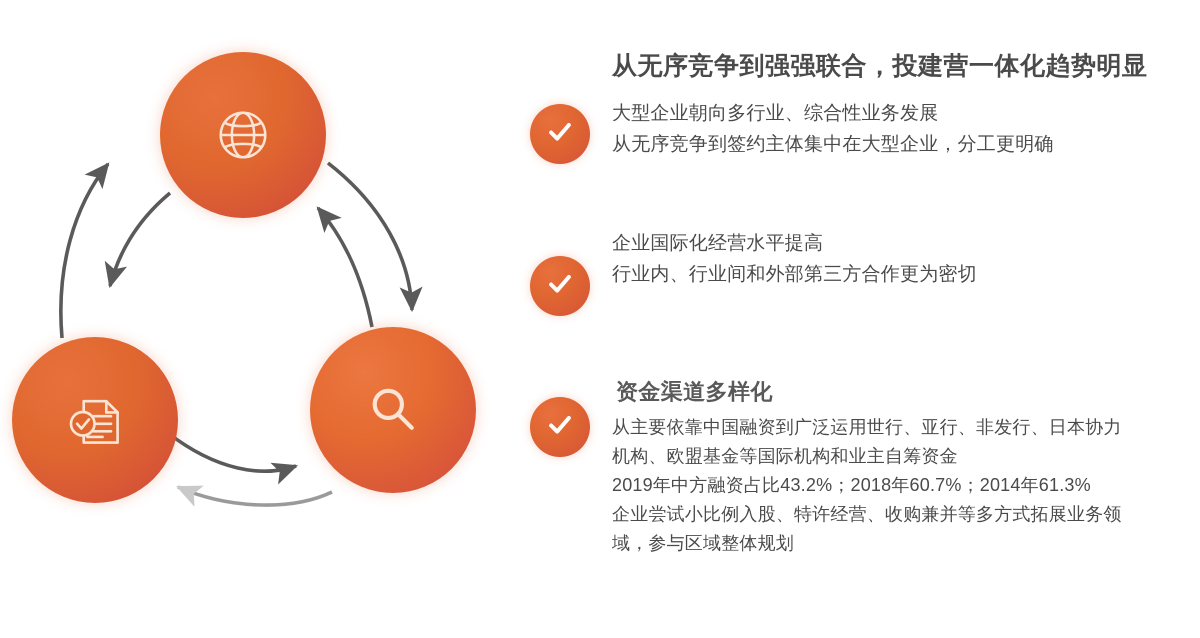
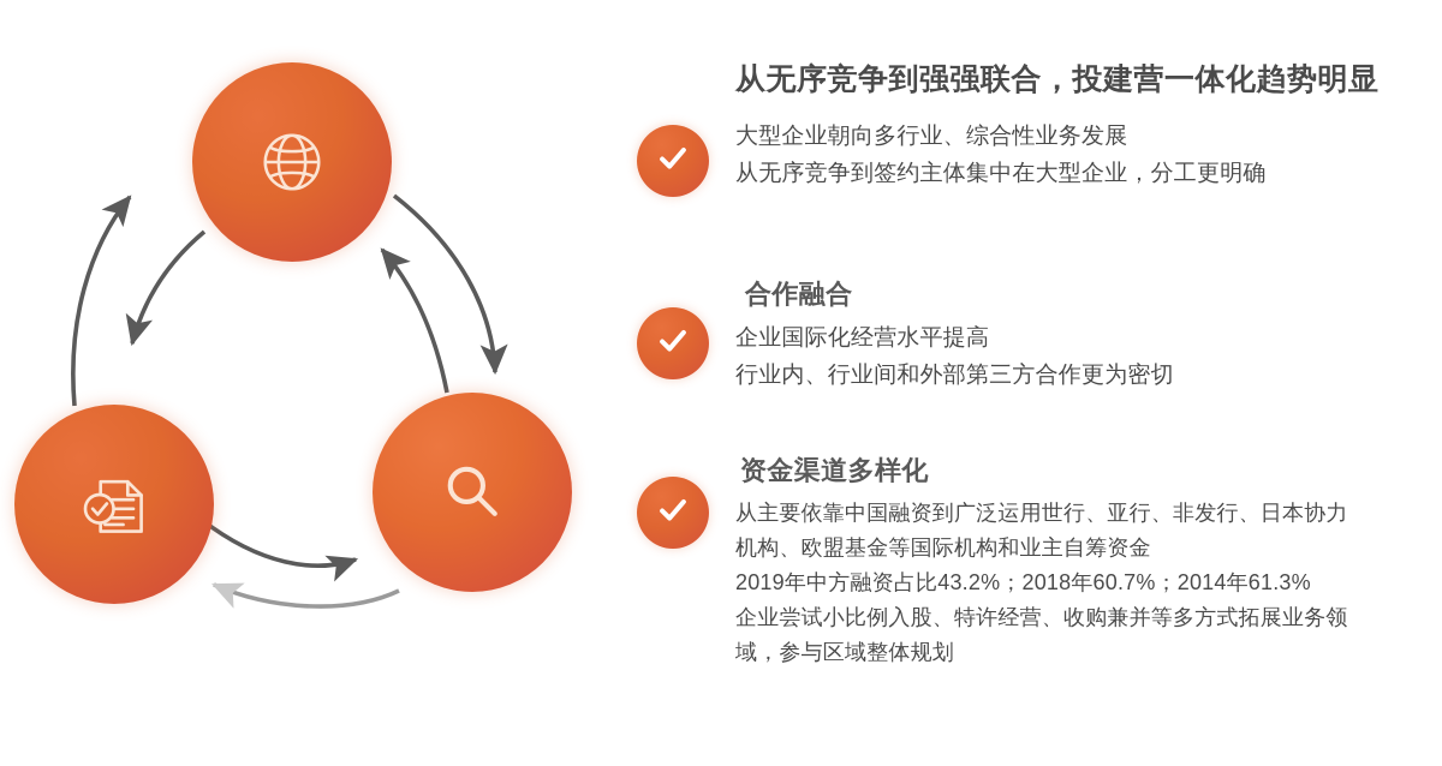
  从无序竞争到强强联合，投建营一体化趋势明显
  大型企业朝向多行业、综合性业务发展
  从无序竞争到签约主体集中在大型企业，分工更明确
+ 合作融合
  企业国际化经营水平提高
  行业内、行业间和外部第三方合作更为密切
  资金渠道多样化
  从主要依靠中国融资到广泛运用世行、亚行、非发行、日本协力
  机构、欧盟基金等国际机构和业主自筹资金
  2019年中方融资占比43.2%；2018年60.7%；2014年61.3%
  企业尝试小比例入股、特许经营、收购兼并等多方式拓展业务领
  域，参与区域整体规划
